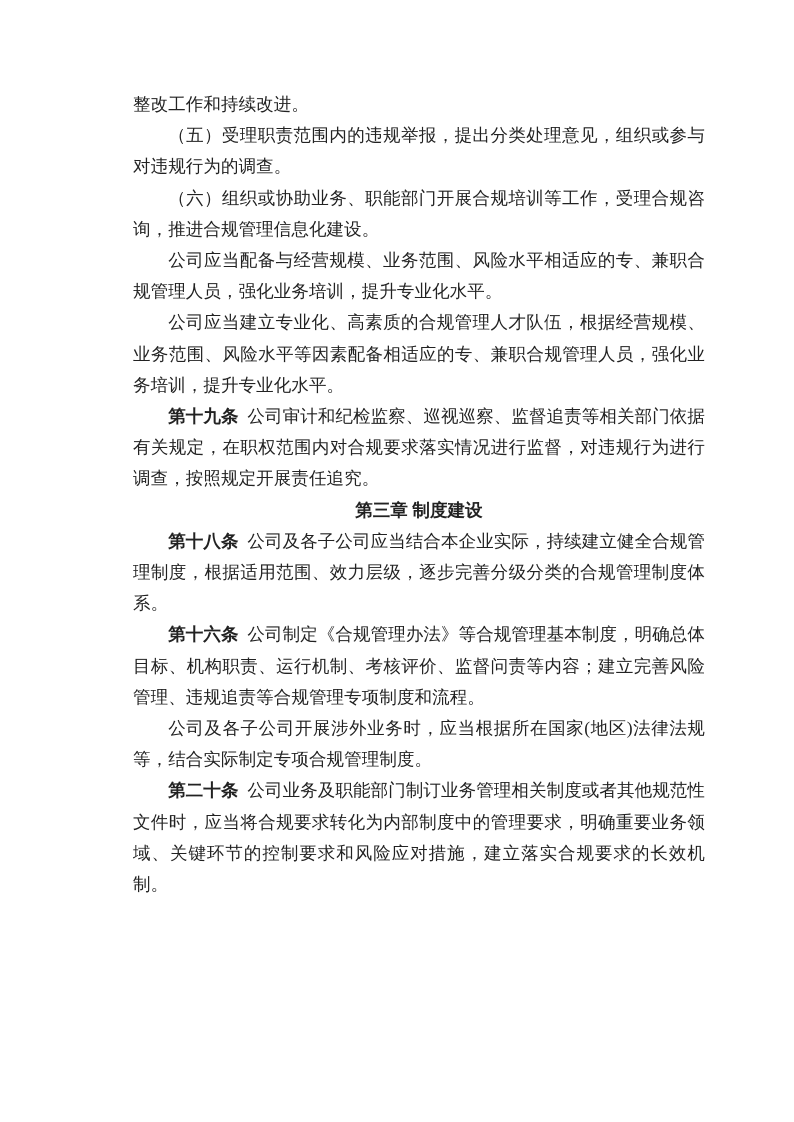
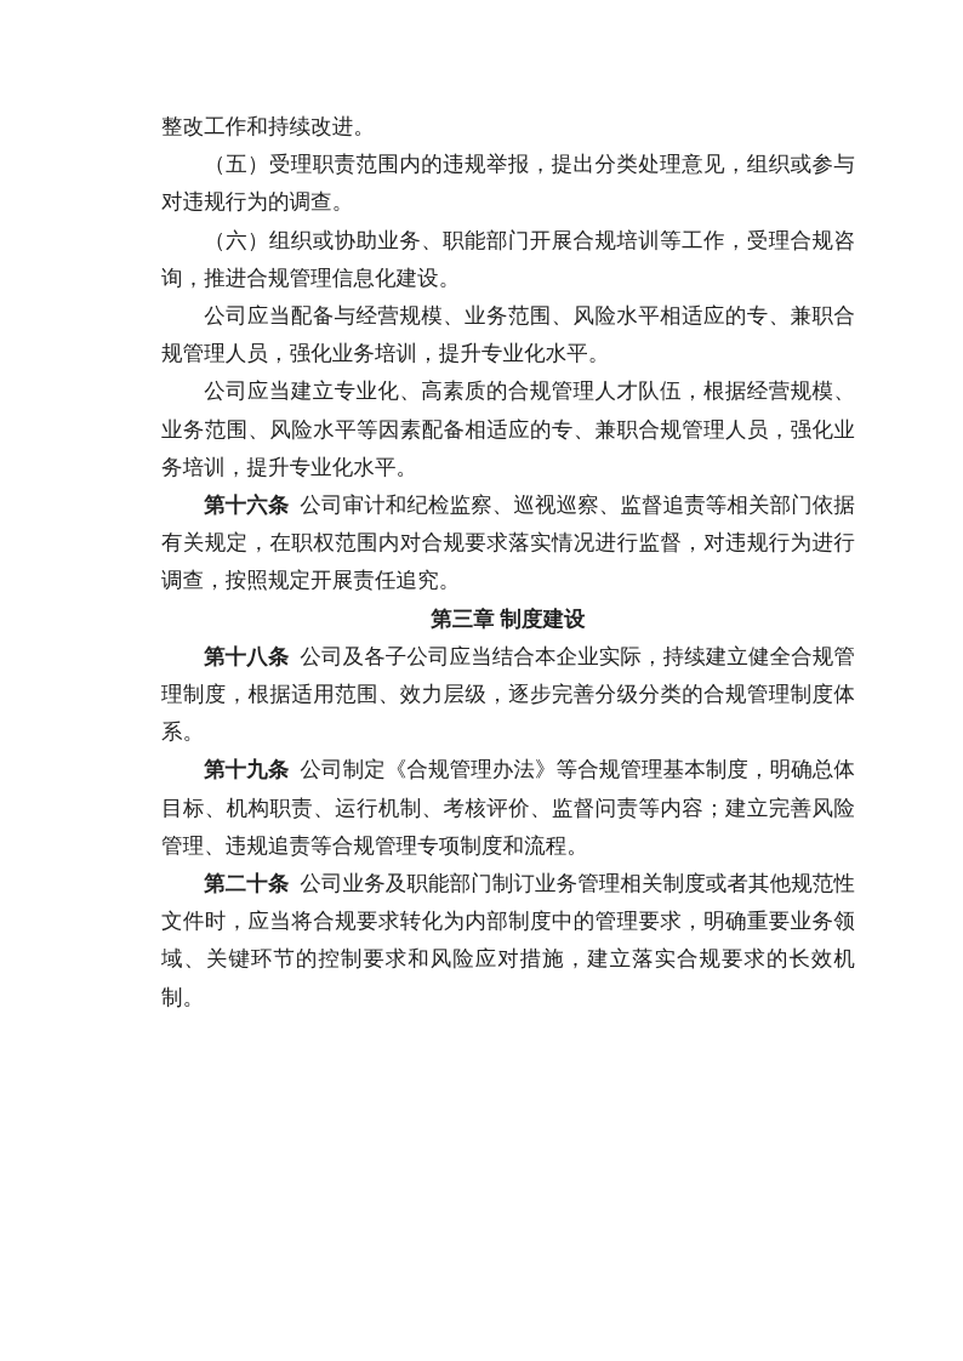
  整改工作和持续改进。
  （五）受理职责范围内的违规举报，提出分类处理意见，组织或参与对违规行为的调查。
  （六）组织或协助业务、职能部门开展合规培训等工作，受理合规咨询，推进合规管理信息化建设。
  公司应当配备与经营规模、业务范围、风险水平相适应的专、兼职合规管理人员，强化业务培训，提升专业化水平。
  公司应当建立专业化、高素质的合规管理人才队伍，根据经营规模、业务范围、风险水平等因素配备相适应的专、兼职合规管理人员，强化业务培训，提升专业化水平。
- 第十九条 公司审计和纪检监察、巡视巡察、监督追责等相关部门依据有关规定，在职权范围内对合规要求落实情况进行监督，对违规行为进行调查，按照规定开展责任追究。
+ 第十六条 公司审计和纪检监察、巡视巡察、监督追责等相关部门依据有关规定，在职权范围内对合规要求落实情况进行监督，对违规行为进行调查，按照规定开展责任追究。
  第三章 制度建设
  第十八条 公司及各子公司应当结合本企业实际，持续建立健全合规管理制度，根据适用范围、效力层级，逐步完善分级分类的合规管理制度体系。
- 第十六条 公司制定《合规管理办法》等合规管理基本制度，明确总体目标、机构职责、运行机制、考核评价、监督问责等内容；建立完善风险管理、违规追责等合规管理专项制度和流程。
+ 第十九条 公司制定《合规管理办法》等合规管理基本制度，明确总体目标、机构职责、运行机制、考核评价、监督问责等内容；建立完善风险管理、违规追责等合规管理专项制度和流程。
- 公司及各子公司开展涉外业务时，应当根据所在国家(地区)法律法规等，结合实际制定专项合规管理制度。
  第二十条 公司业务及职能部门制订业务管理相关制度或者其他规范性文件时，应当将合规要求转化为内部制度中的管理要求，明确重要业务领域、关键环节的控制要求和风险应对措施，建立落实合规要求的长效机制。
